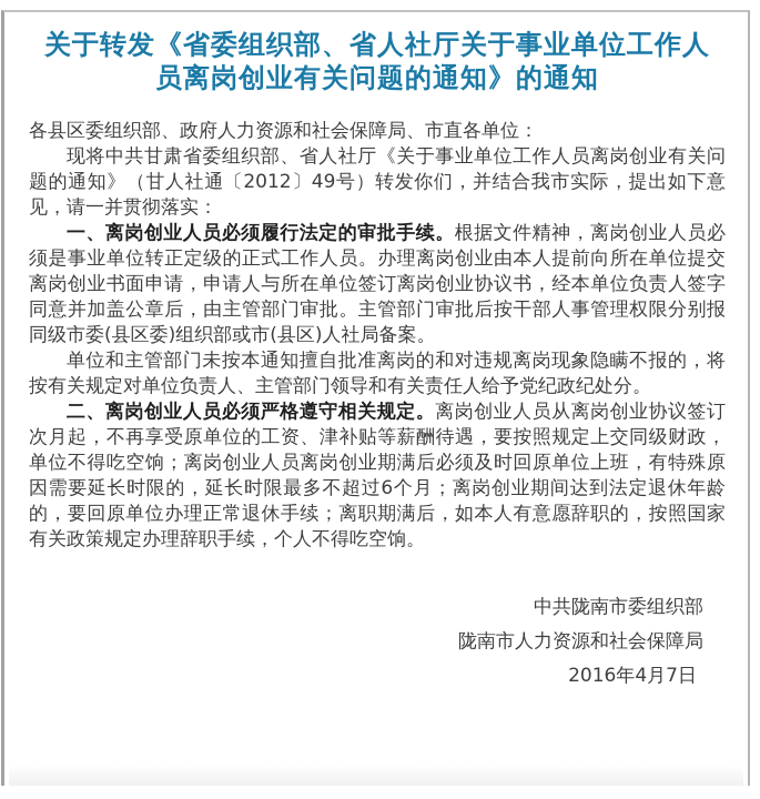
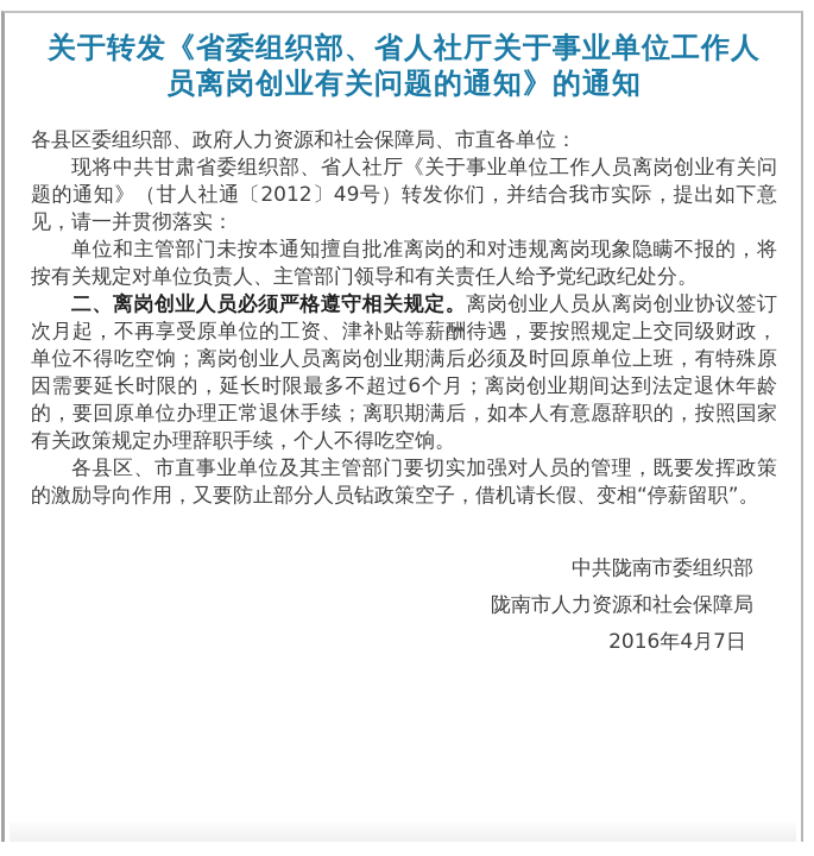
  关于转发《省委组织部、省人社厅关于事业单位工作人员离岗创业有关问题的通知》的通知
  各县区委组织部、政府人力资源和社会保障局、市直各单位：
  现将中共甘肃省委组织部、省人社厅《关于事业单位工作人员离岗创业有关问题的通知》（甘人社通〔2012〕49号）转发你们，并结合我市实际，提出如下意见，请一并贯彻落实：
- 一、离岗创业人员必须履行法定的审批手续。根据文件精神，离岗创业人员必须是事业单位转正定级的正式工作人员。办理离岗创业由本人提前向所在单位提交离岗创业书面申请，申请人与所在单位签订离岗创业协议书，经本单位负责人签字同意并加盖公章后，由主管部门审批。主管部门审批后按干部人事管理权限分别报同级市委(县区委)组织部或市(县区)人社局备案。
  单位和主管部门未按本通知擅自批准离岗的和对违规离岗现象隐瞒不报的，将按有关规定对单位负责人、主管部门领导和有关责任人给予党纪政纪处分。
  二、离岗创业人员必须严格遵守相关规定。离岗创业人员从离岗创业协议签订次月起，不再享受原单位的工资、津补贴等薪酬待遇，要按照规定上交同级财政，单位不得吃空饷；离岗创业人员离岗创业期满后必须及时回原单位上班，有特殊原因需要延长时限的，延长时限最多不超过6个月；离岗创业期间达到法定退休年龄的，要回原单位办理正常退休手续；离职期满后，如本人有意愿辞职的，按照国家有关政策规定办理辞职手续，个人不得吃空饷。
+ 各县区、市直事业单位及其主管部门要切实加强对人员的管理，既要发挥政策的激励导向作用，又要防止部分人员钻政策空子，借机请长假、变相“停薪留职”。
  中共陇南市委组织部
  陇南市人力资源和社会保障局
  2016年4月7日
